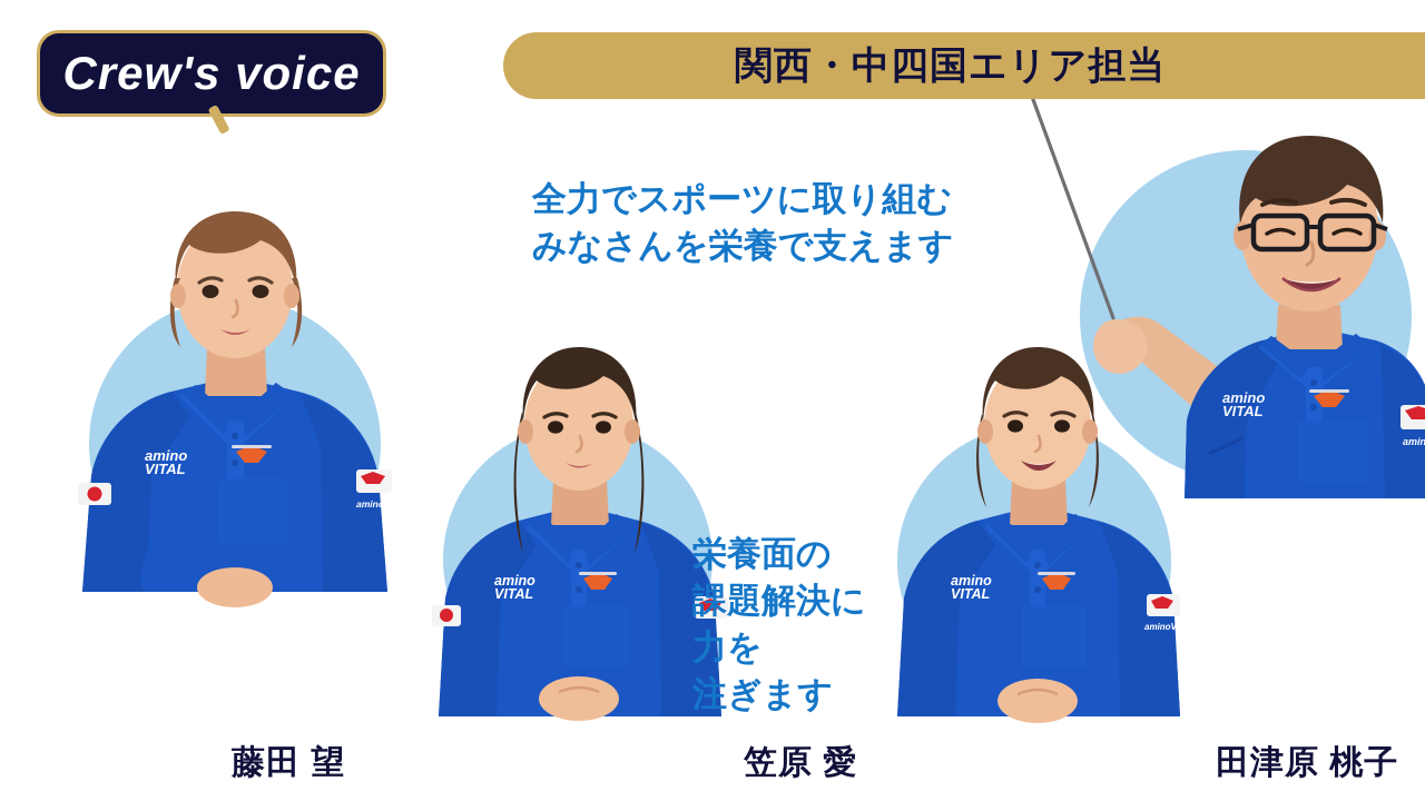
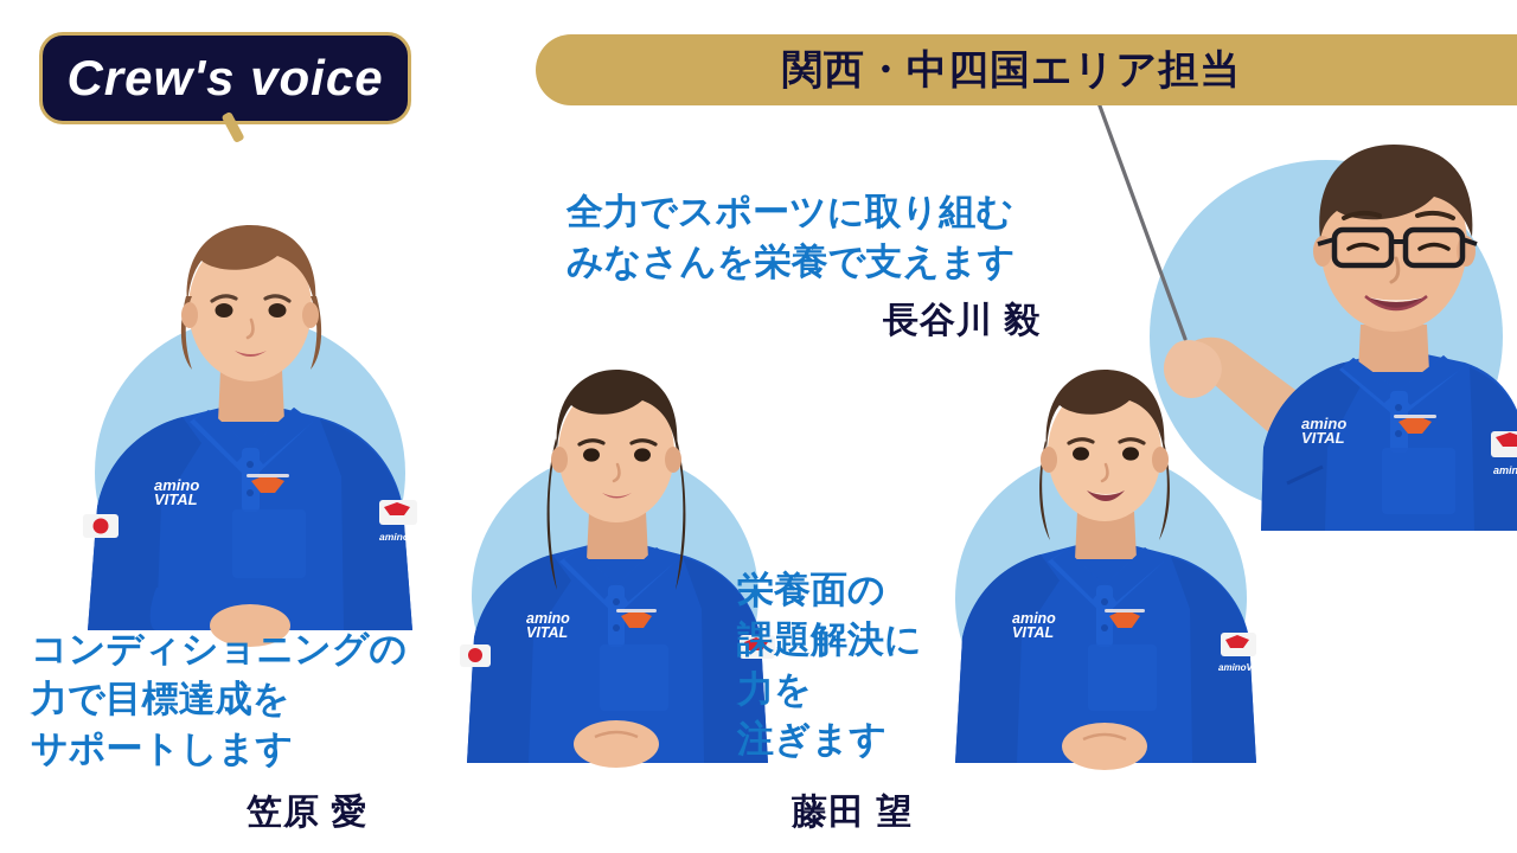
  amino
  VITAL
  amino
  VITAL
  aminoVITAL
  amino
  VITAL
  amino
  VITAL
  aminoVITAL
  関西・中四国エリア担当
  Crew's voice
  全力でスポーツに取り組む
  みなさんを栄養で支えます
+ 長谷川 毅
+ コンディショニングの
+ 力で目標達成を
+ サポートします
- 藤田 望
+ 笠原 愛
  栄養面の
  課題解決に
  力を
  注ぎます
- 笠原 愛
+ 藤田 望
- 田津原 桃子
